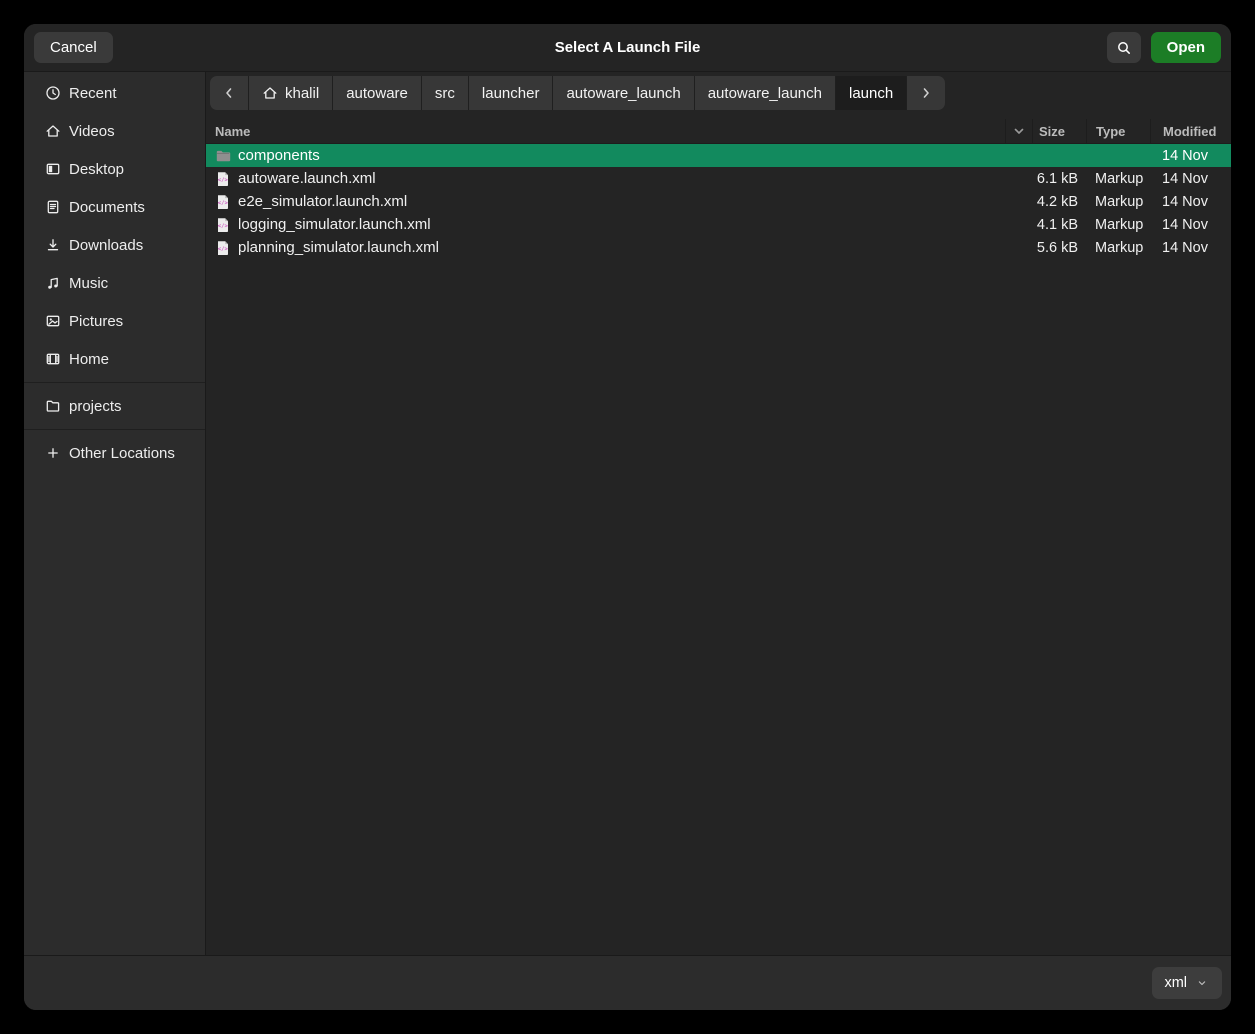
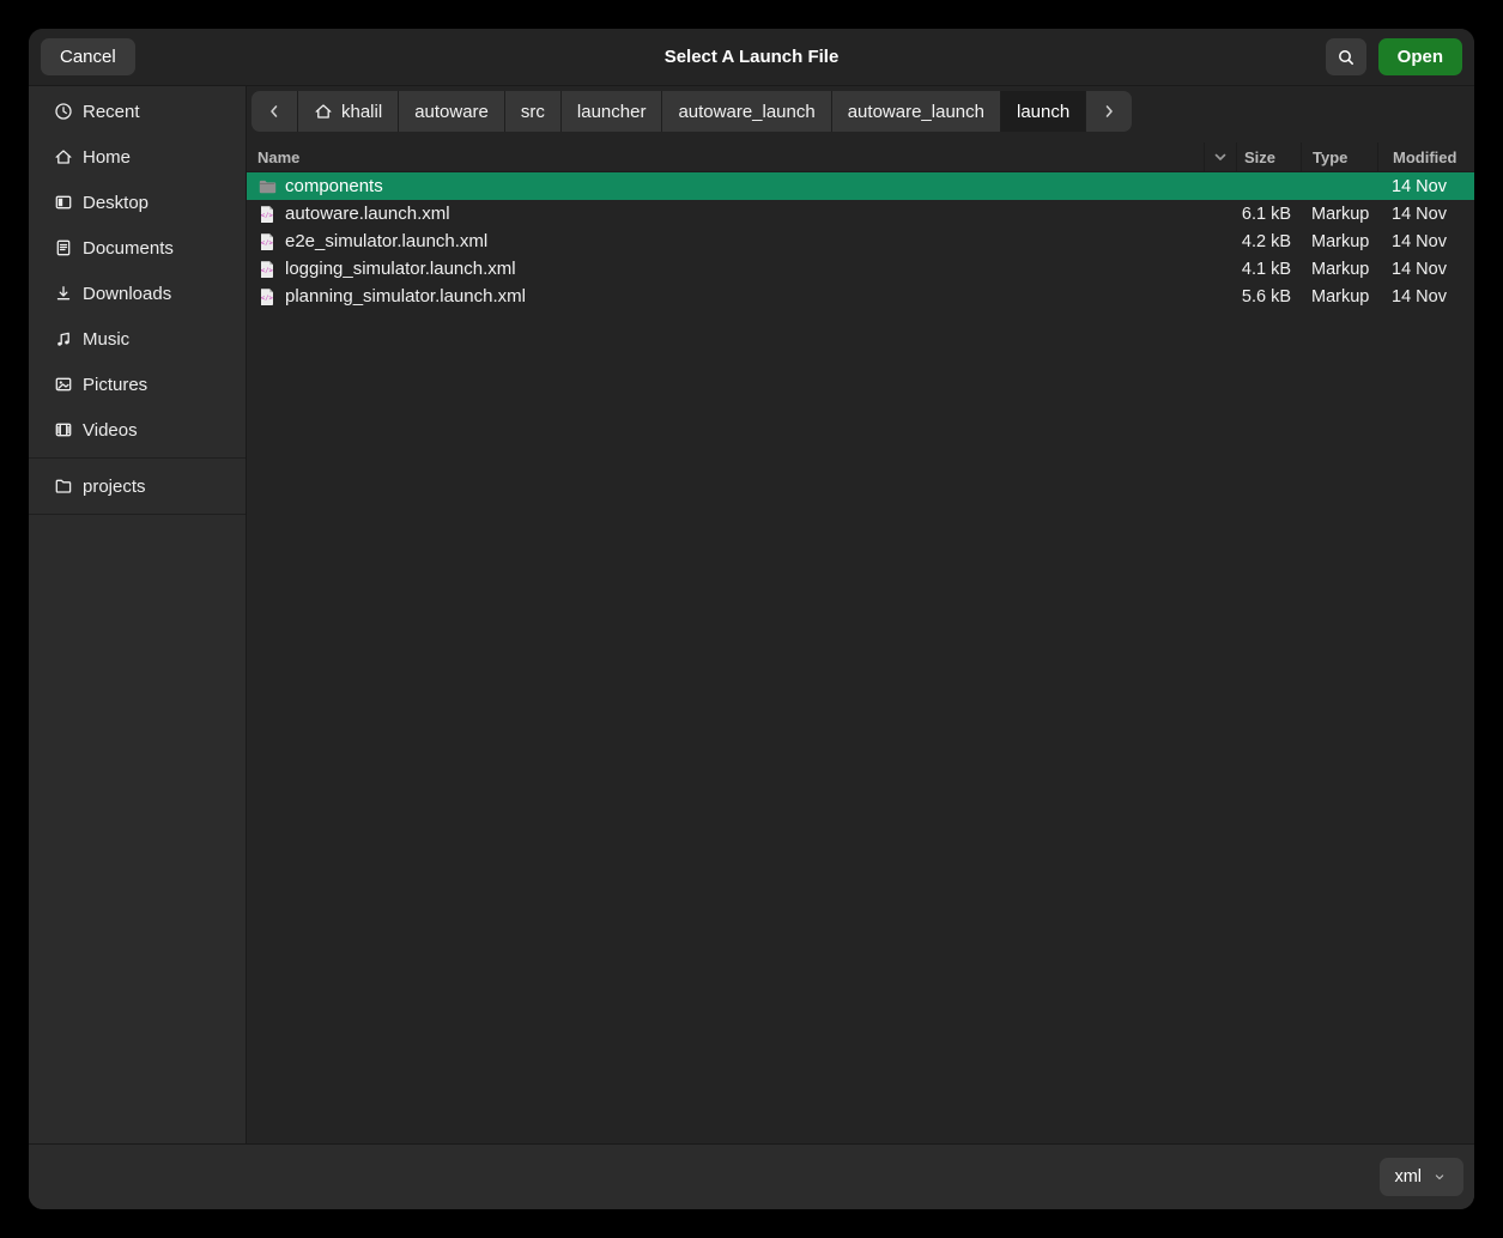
  Cancel
  Select A Launch File
  Open
  Recent
- Videos
+ Home
  Desktop
  Documents
  Downloads
  Music
  Pictures
- Home
+ Videos
  projects
- Other Locations
  khalil
  autoware
  src
  launcher
  autoware_launch
  autoware_launch
  launch
  Name
  Size
  Type
  Modified
  components
  14 Nov
  autoware.launch.xml
  6.1 kB
  Markup
  14 Nov
  e2e_simulator.launch.xml
  4.2 kB
  Markup
  14 Nov
  logging_simulator.launch.xml
  4.1 kB
  Markup
  14 Nov
  planning_simulator.launch.xml
  5.6 kB
  Markup
  14 Nov
  xml
